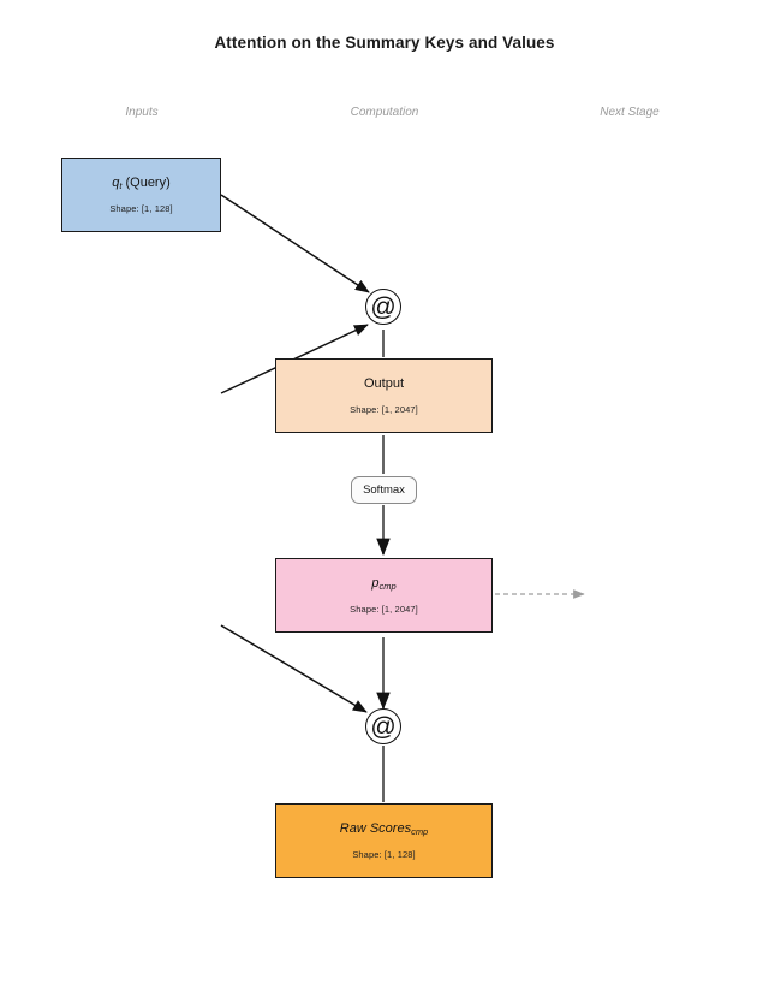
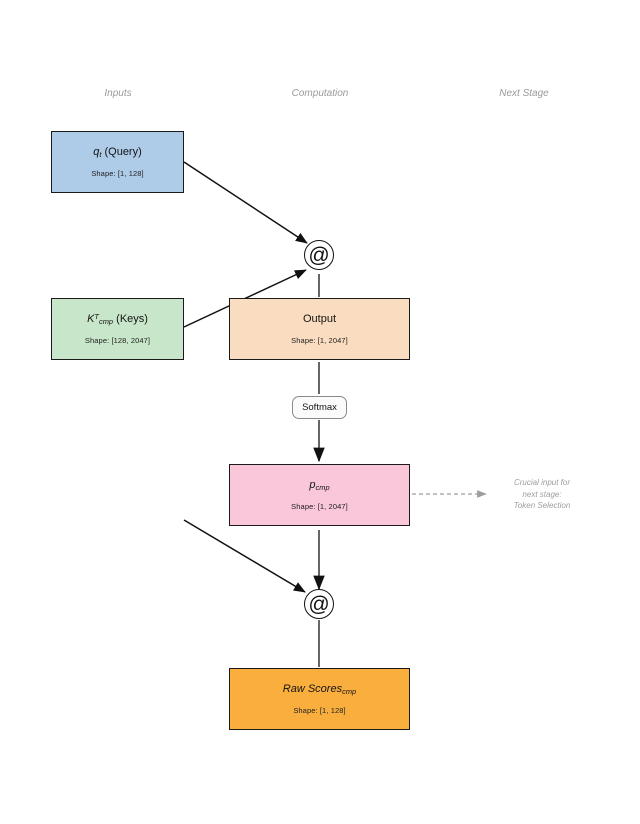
- Attention on the Summary Keys and Values
  Inputs
  Computation
  Next Stage
  qt (Query)
  Shape: [1, 128]
+ KTcmp (Keys)
+ Shape: [128, 2047]
  Output
  Shape: [1, 2047]
  pcmp
  Shape: [1, 2047]
  Raw Scorescmp
  Shape: [1, 128]
  @
  @
  Softmax
+ Crucial input for
+ next stage:
+ Token Selection
